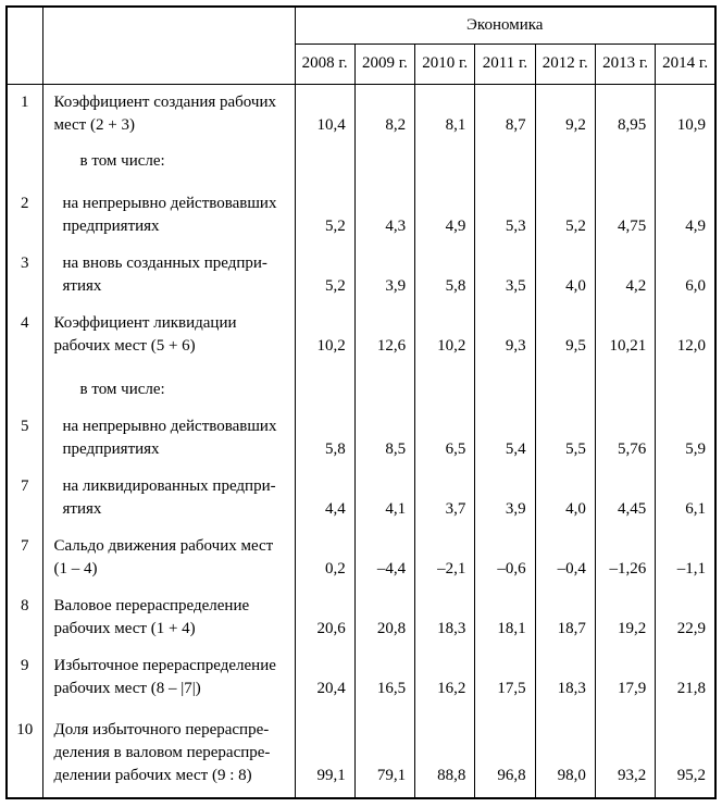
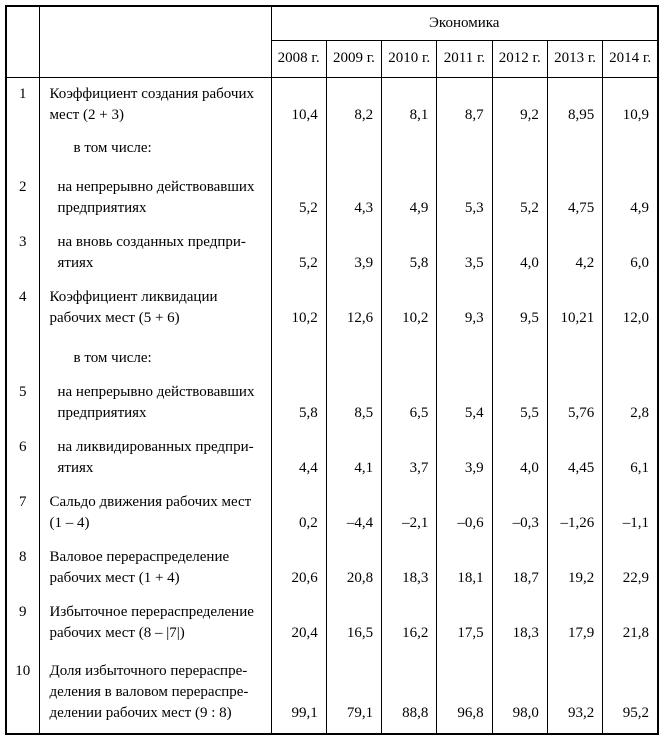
  		Экономика
  2008 г.	2009 г.	2010 г.	2011 г.	2012 г.	2013 г.	2014 г.
  1	Коэффициент создания рабочих мест (2 + 3)	10,4	8,2	8,1	8,7	9,2	8,95	10,9
  	в том числе:
  2	на непрерывно действовавших предприятиях	5,2	4,3	4,9	5,3	5,2	4,75	4,9
  3	на вновь созданных предпри- ятиях	5,2	3,9	5,8	3,5	4,0	4,2	6,0
  4	Коэффициент ликвидации рабочих мест (5 + 6)	10,2	12,6	10,2	9,3	9,5	10,21	12,0
  	в том числе:
- 5	на непрерывно действовавших предприятиях	5,8	8,5	6,5	5,4	5,5	5,76	5,9
+ 5	на непрерывно действовавших предприятиях	5,8	8,5	6,5	5,4	5,5	5,76	2,8
- 7	на ликвидированных предпри- ятиях	4,4	4,1	3,7	3,9	4,0	4,45	6,1
+ 6	на ликвидированных предпри- ятиях	4,4	4,1	3,7	3,9	4,0	4,45	6,1
- 7	Сальдо движения рабочих мест (1 – 4)	0,2	–4,4	–2,1	–0,6	–0,4	–1,26	–1,1
+ 7	Сальдо движения рабочих мест (1 – 4)	0,2	–4,4	–2,1	–0,6	–0,3	–1,26	–1,1
  8	Валовое перераспределение рабочих мест (1 + 4)	20,6	20,8	18,3	18,1	18,7	19,2	22,9
  9	Избыточное перераспределение рабочих мест (8 – |7|)	20,4	16,5	16,2	17,5	18,3	17,9	21,8
  10	Доля избыточного перераспре- деления в валовом перераспре- делении рабочих мест (9 : 8)	99,1	79,1	88,8	96,8	98,0	93,2	95,2
